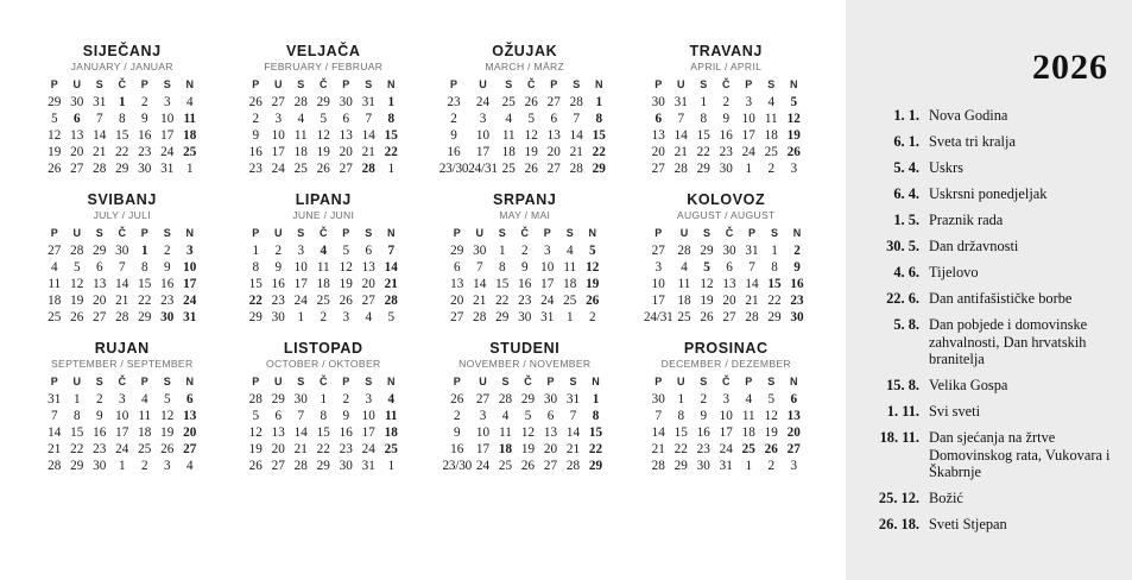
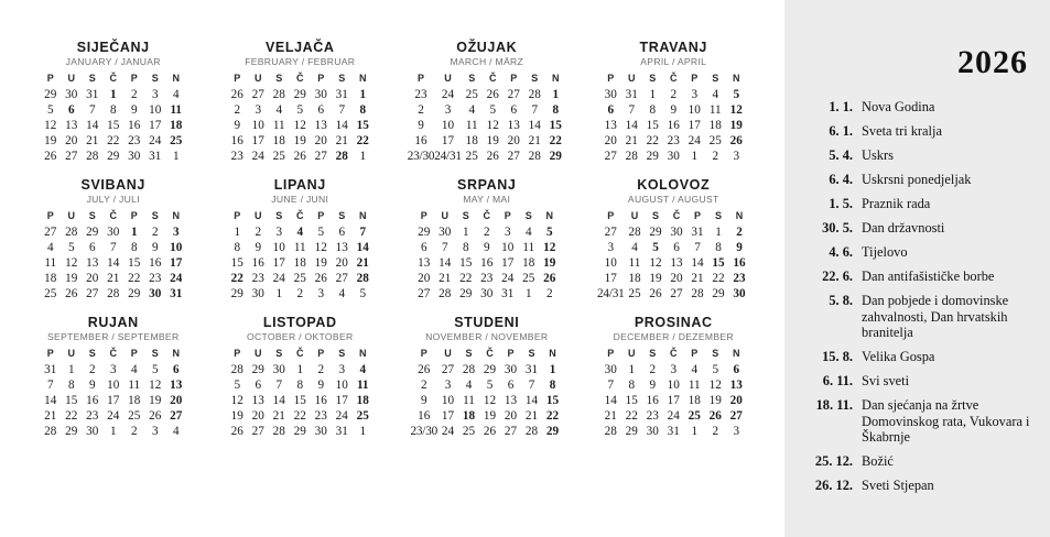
  SIJEČANJ
  JANUARY / JANUAR
  P	U	S	Č	P	S	N
  29	30	31	1	2	3	4
  5	6	7	8	9	10	11
  12	13	14	15	16	17	18
  19	20	21	22	23	24	25
  26	27	28	29	30	31	1
  VELJAČA
  FEBRUARY / FEBRUAR
  P	U	S	Č	P	S	N
  26	27	28	29	30	31	1
  2	3	4	5	6	7	8
  9	10	11	12	13	14	15
  16	17	18	19	20	21	22
  23	24	25	26	27	28	1
  OŽUJAK
  MARCH / MÄRZ
  P	U	S	Č	P	S	N
  23	24	25	26	27	28	1
  2	3	4	5	6	7	8
  9	10	11	12	13	14	15
  16	17	18	19	20	21	22
  23/30	24/31	25	26	27	28	29
  TRAVANJ
  APRIL / APRIL
  P	U	S	Č	P	S	N
  30	31	1	2	3	4	5
  6	7	8	9	10	11	12
  13	14	15	16	17	18	19
  20	21	22	23	24	25	26
  27	28	29	30	1	2	3
  SVIBANJ
  JULY / JULI
  P	U	S	Č	P	S	N
  27	28	29	30	1	2	3
  4	5	6	7	8	9	10
  11	12	13	14	15	16	17
  18	19	20	21	22	23	24
  25	26	27	28	29	30	31
  LIPANJ
  JUNE / JUNI
  P	U	S	Č	P	S	N
  1	2	3	4	5	6	7
  8	9	10	11	12	13	14
  15	16	17	18	19	20	21
  22	23	24	25	26	27	28
  29	30	1	2	3	4	5
  SRPANJ
  MAY / MAI
  P	U	S	Č	P	S	N
  29	30	1	2	3	4	5
  6	7	8	9	10	11	12
  13	14	15	16	17	18	19
  20	21	22	23	24	25	26
  27	28	29	30	31	1	2
  KOLOVOZ
  AUGUST / AUGUST
  P	U	S	Č	P	S	N
  27	28	29	30	31	1	2
  3	4	5	6	7	8	9
  10	11	12	13	14	15	16
  17	18	19	20	21	22	23
  24/31	25	26	27	28	29	30
  RUJAN
  SEPTEMBER / SEPTEMBER
  P	U	S	Č	P	S	N
  31	1	2	3	4	5	6
  7	8	9	10	11	12	13
  14	15	16	17	18	19	20
  21	22	23	24	25	26	27
  28	29	30	1	2	3	4
  LISTOPAD
  OCTOBER / OKTOBER
  P	U	S	Č	P	S	N
  28	29	30	1	2	3	4
  5	6	7	8	9	10	11
  12	13	14	15	16	17	18
  19	20	21	22	23	24	25
  26	27	28	29	30	31	1
  STUDENI
  NOVEMBER / NOVEMBER
  P	U	S	Č	P	S	N
  26	27	28	29	30	31	1
  2	3	4	5	6	7	8
  9	10	11	12	13	14	15
  16	17	18	19	20	21	22
  23/30	24	25	26	27	28	29
  PROSINAC
  DECEMBER / DEZEMBER
  P	U	S	Č	P	S	N
  30	1	2	3	4	5	6
  7	8	9	10	11	12	13
  14	15	16	17	18	19	20
  21	22	23	24	25	26	27
  28	29	30	31	1	2	3
  2026
  1. 1.
  Nova Godina
  6. 1.
  Sveta tri kralja
  5. 4.
  Uskrs
  6. 4.
  Uskrsni ponedjeljak
  1. 5.
  Praznik rada
  30. 5.
  Dan državnosti
  4. 6.
  Tijelovo
  22. 6.
  Dan antifašističke borbe
  5. 8.
  Dan pobjede i domovinske zahvalnosti, Dan hrvatskih branitelja
  15. 8.
  Velika Gospa
- 1. 11.
+ 6. 11.
  Svi sveti
  18. 11.
  Dan sjećanja na žrtve Domovinskog rata, Vukovara i Škabrnje
  25. 12.
  Božić
- 26. 18.
+ 26. 12.
  Sveti Stjepan
